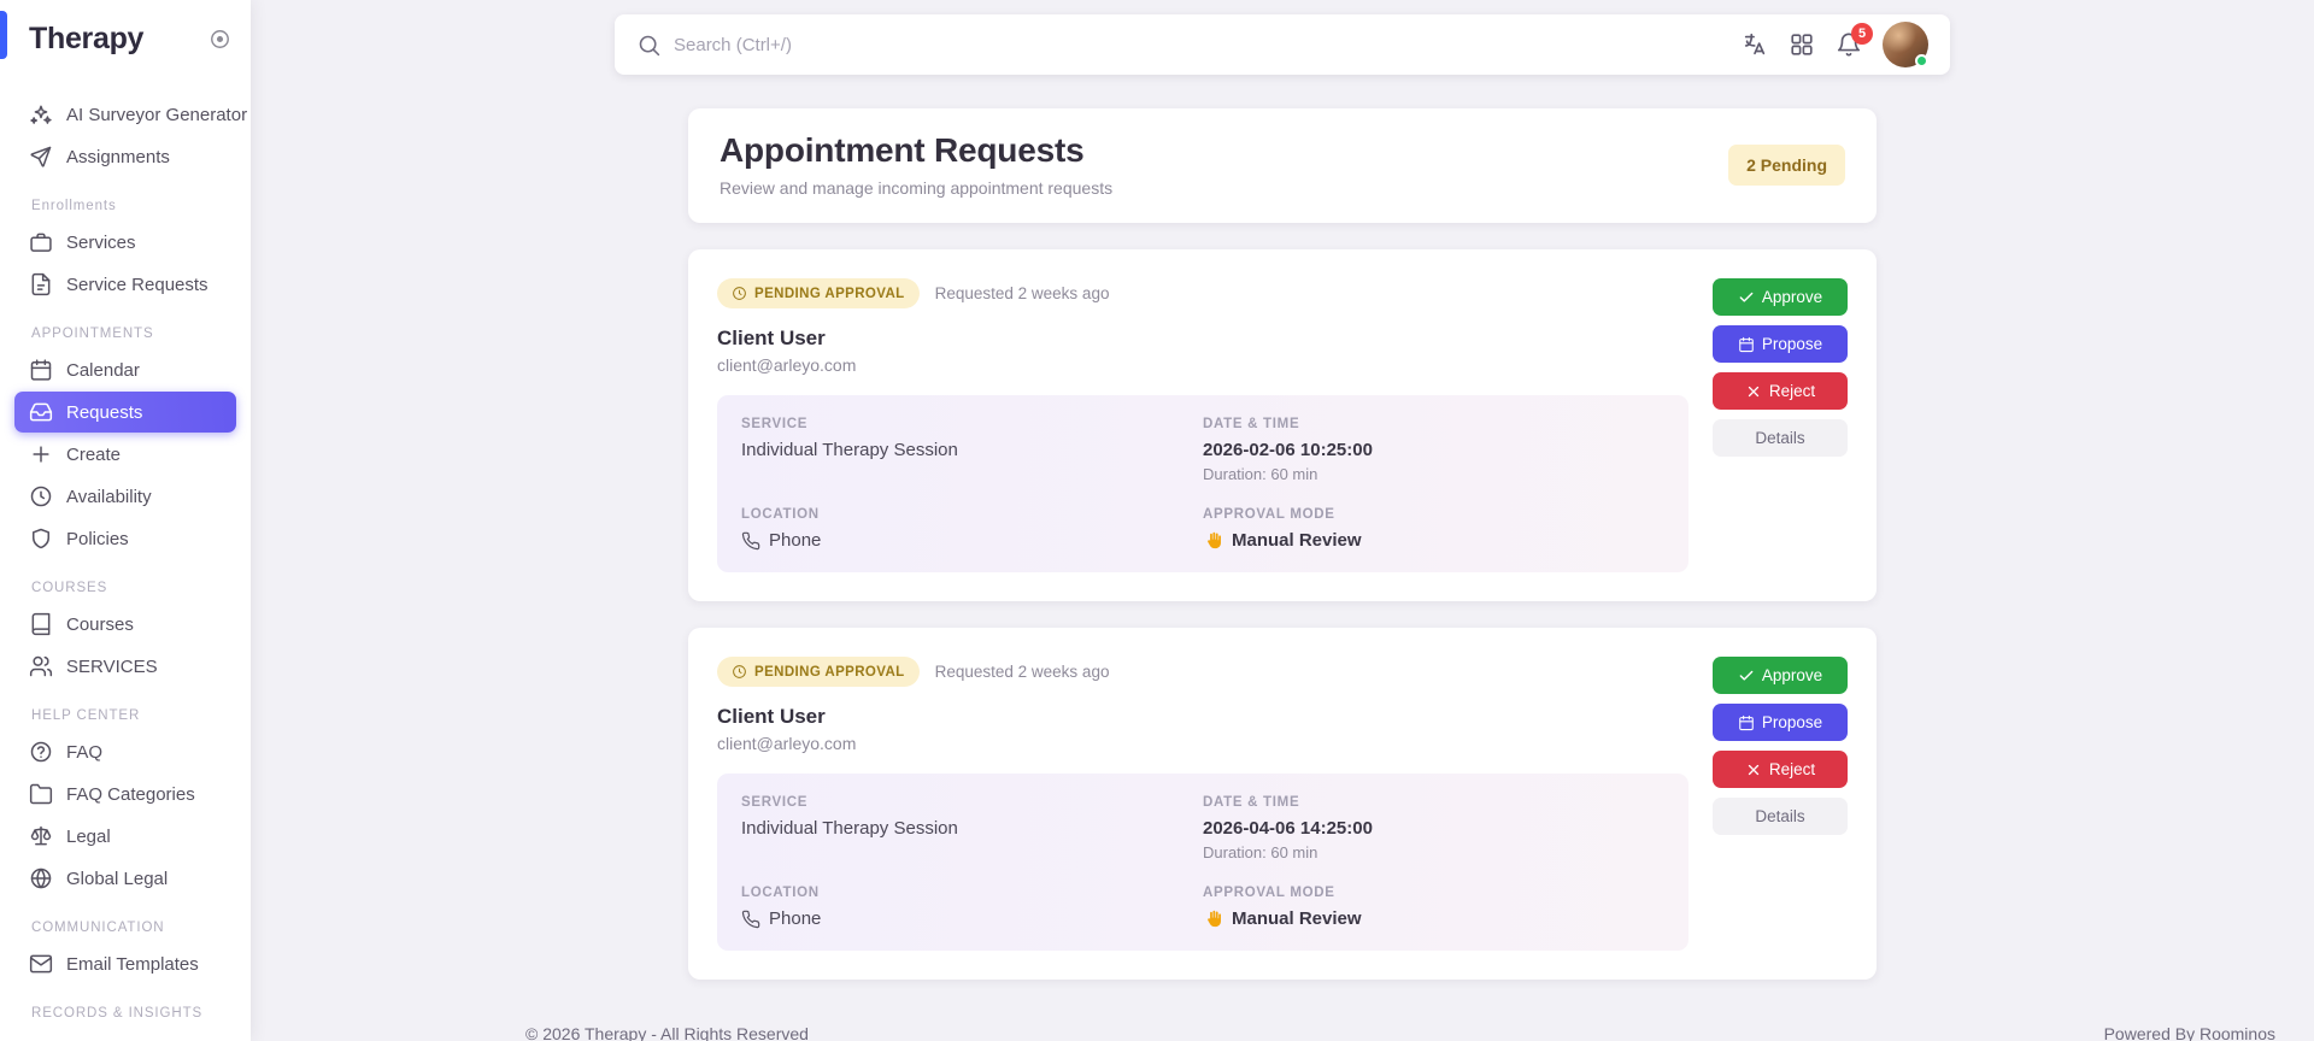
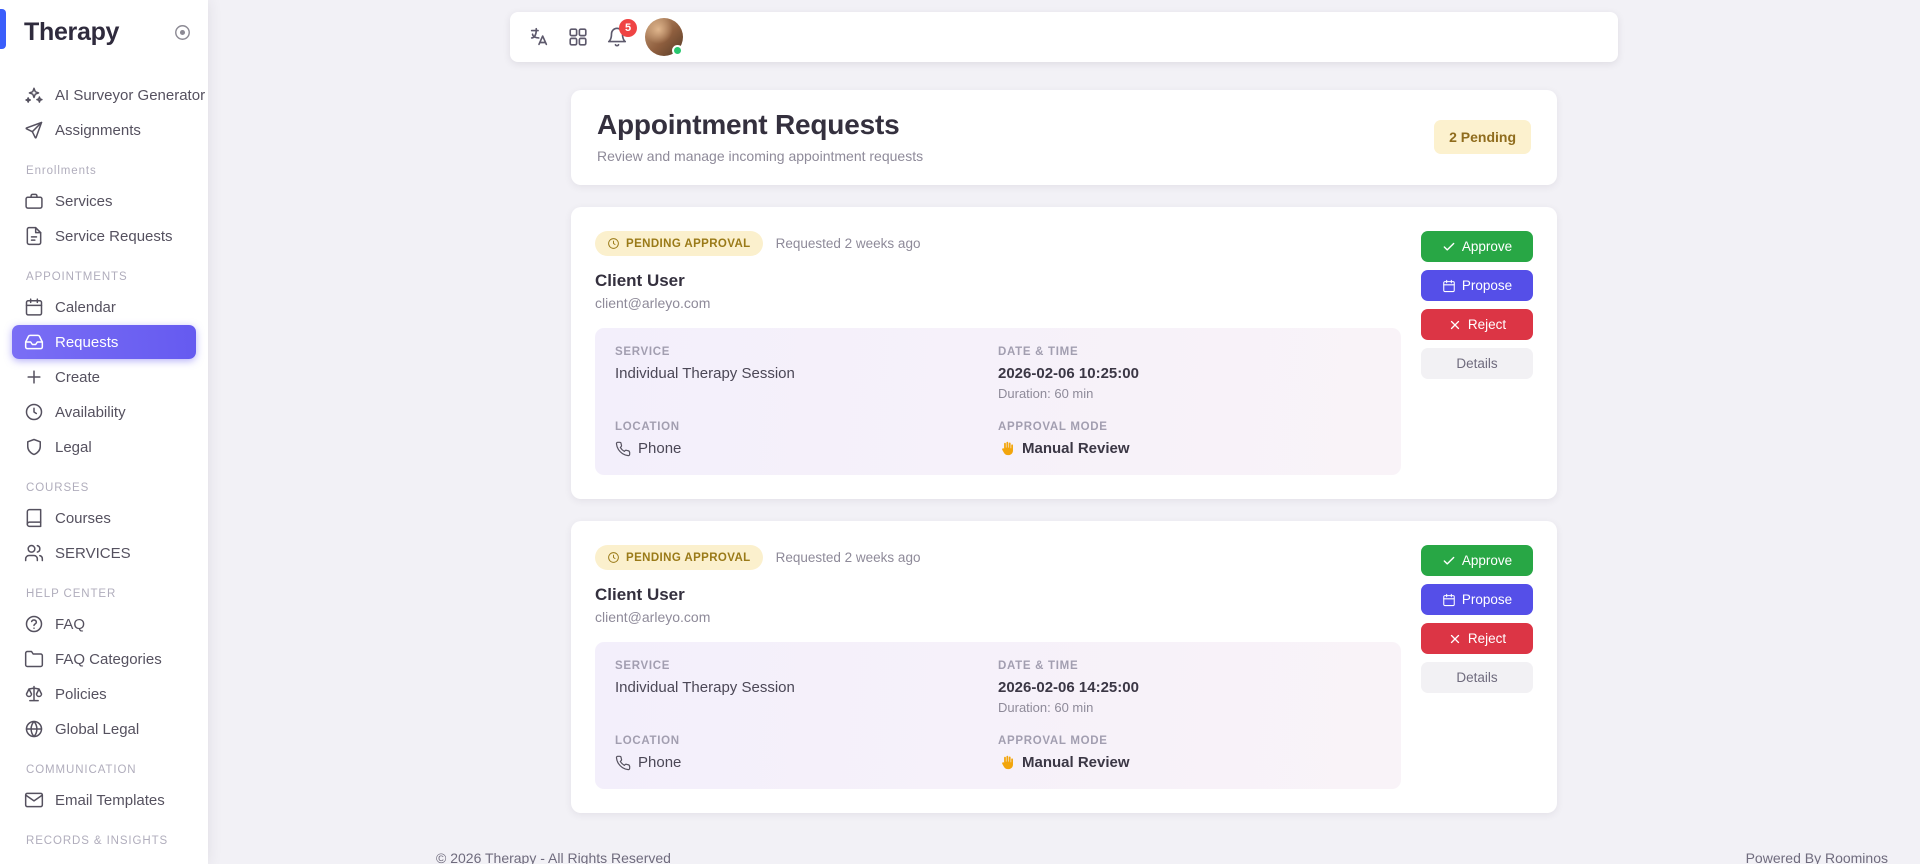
  Therapy
  AI Surveyor Generator
  Assignments
  Enrollments
  Services
  Service Requests
  APPOINTMENTS
  Calendar
  Requests
  Create
  Availability
- Policies
+ Legal
  COURSES
  Courses
  SERVICES
  HELP CENTER
  FAQ
  FAQ Categories
- Legal
+ Policies
  Global Legal
  COMMUNICATION
  Email Templates
  RECORDS & INSIGHTS
- Search (Ctrl+/)
  5
  Appointment Requests
  Review and manage incoming appointment requests
  2 Pending
  PENDING APPROVAL
  Requested 2 weeks ago
  Client User
  client@arleyo.com
  SERVICE
  Individual Therapy Session
  DATE & TIME
  2026-02-06 10:25:00
  Duration: 60 min
  LOCATION
  Phone
  APPROVAL MODE
  Manual Review
  Approve
  Propose
  Reject
  Details
  PENDING APPROVAL
  Requested 2 weeks ago
  Client User
  client@arleyo.com
  SERVICE
  Individual Therapy Session
  DATE & TIME
- 2026-04-06 14:25:00
+ 2026-02-06 14:25:00
  Duration: 60 min
  LOCATION
  Phone
  APPROVAL MODE
  Manual Review
  Approve
  Propose
  Reject
  Details
  © 2026 Therapy - All Rights Reserved
  Powered By Roominos
